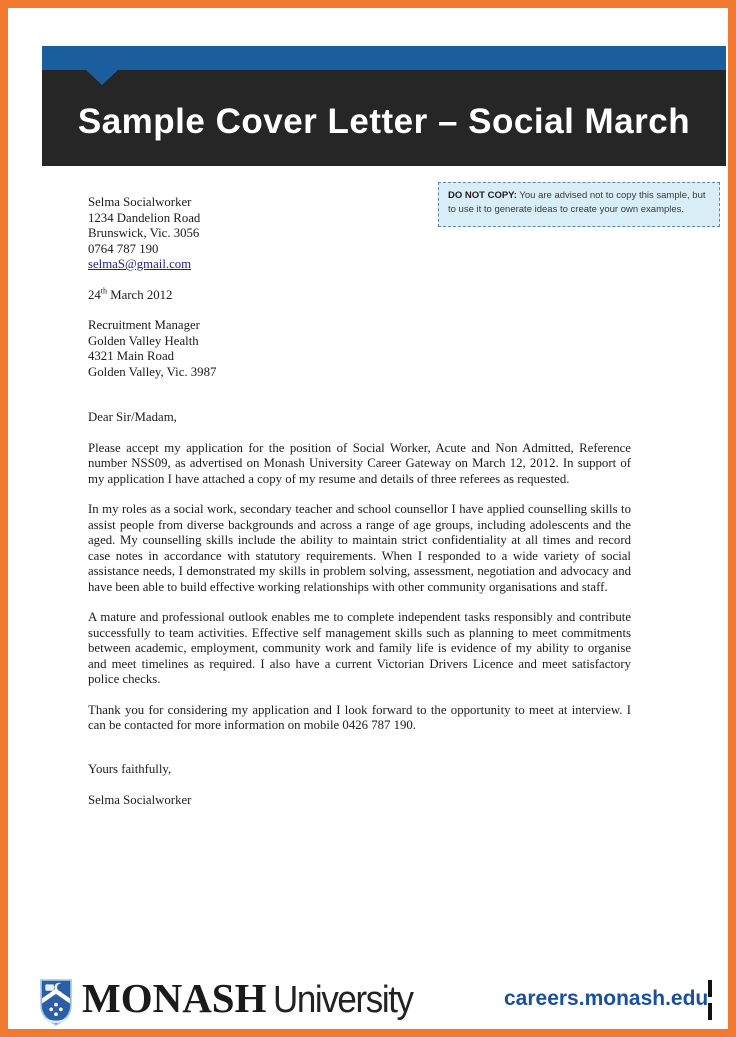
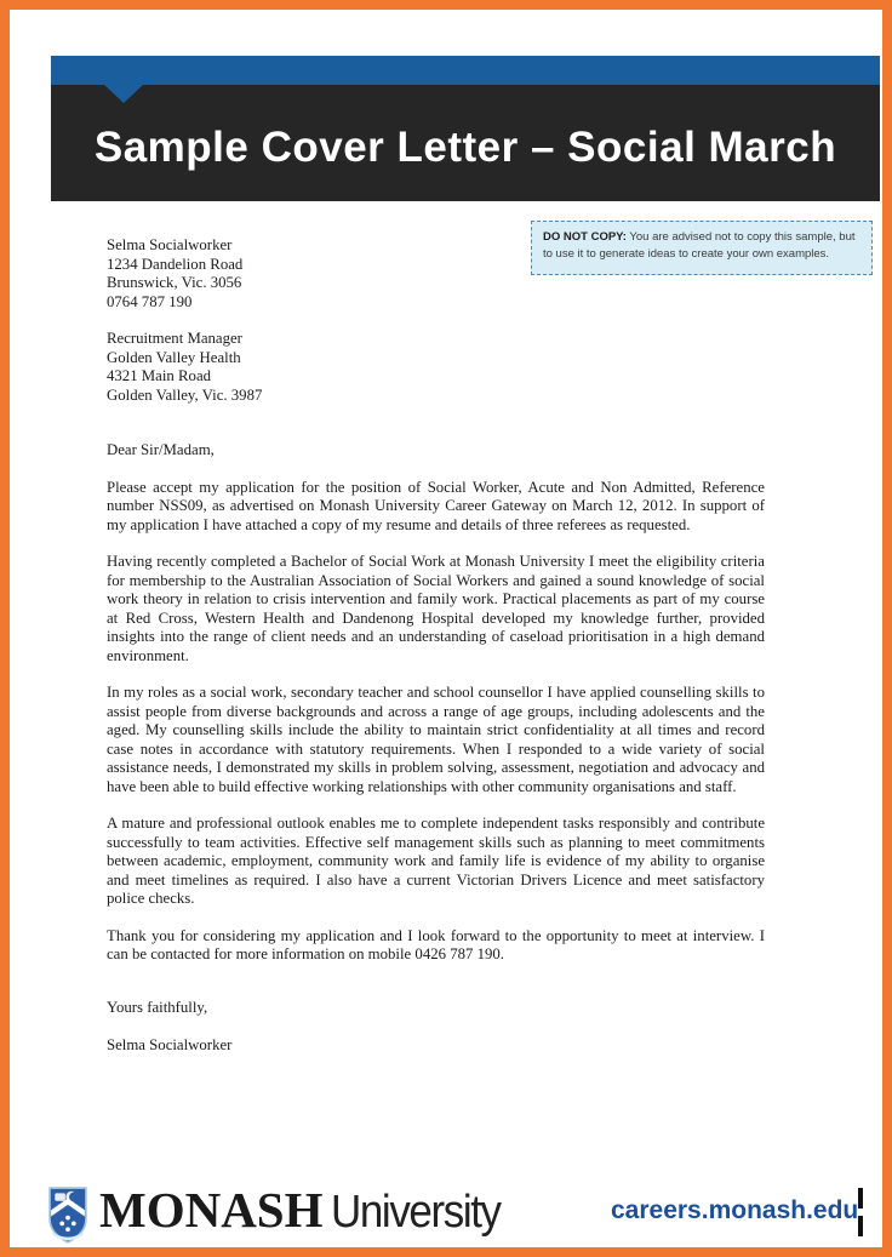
  Sample Cover Letter – Social March
  DO NOT COPY: You are advised not to copy this sample, but to use it to generate ideas to create your own examples.
  Selma Socialworker
  1234 Dandelion Road
  Brunswick, Vic. 3056
  0764 787 190
- selmaS@gmail.com
- 24th March 2012
  Recruitment Manager
  Golden Valley Health
  4321 Main Road
  Golden Valley, Vic. 3987
  Dear Sir/Madam,
  Please accept my application for the position of Social Worker, Acute and Non Admitted, Reference number NSS09, as advertised on Monash University Career Gateway on March 12, 2012. In support of my application I have attached a copy of my resume and details of three referees as requested.
+ Having recently completed a Bachelor of Social Work at Monash University I meet the eligibility criteria for membership to the Australian Association of Social Workers and gained a sound knowledge of social work theory in relation to crisis intervention and family work. Practical placements as part of my course at Red Cross, Western Health and Dandenong Hospital developed my knowledge further, provided insights into the range of client needs and an understanding of caseload prioritisation in a high demand environment.
  In my roles as a social work, secondary teacher and school counsellor I have applied counselling skills to assist people from diverse backgrounds and across a range of age groups, including adolescents and the aged. My counselling skills include the ability to maintain strict confidentiality at all times and record case notes in accordance with statutory requirements. When I responded to a wide variety of social assistance needs, I demonstrated my skills in problem solving, assessment, negotiation and advocacy and have been able to build effective working relationships with other community organisations and staff.
  A mature and professional outlook enables me to complete independent tasks responsibly and contribute successfully to team activities. Effective self management skills such as planning to meet commitments between academic, employment, community work and family life is evidence of my ability to organise and meet timelines as required. I also have a current Victorian Drivers Licence and meet satisfactory police checks.
  Thank you for considering my application and I look forward to the opportunity to meet at interview. I can be contacted for more information on mobile 0426 787 190.
  Yours faithfully,
  Selma Socialworker
  MONASH
  University
  careers.monash.edu
